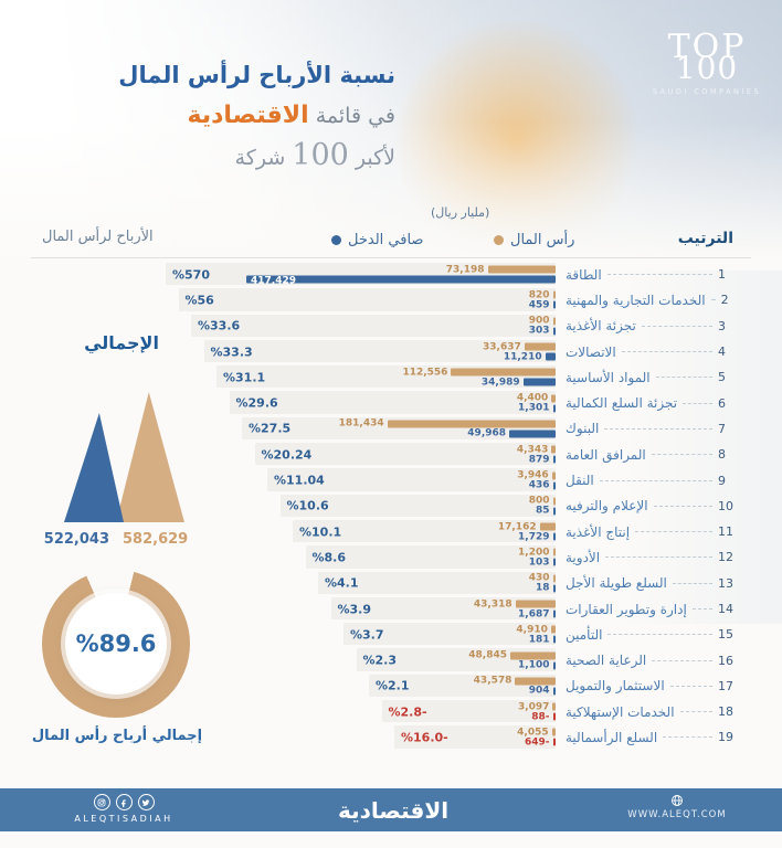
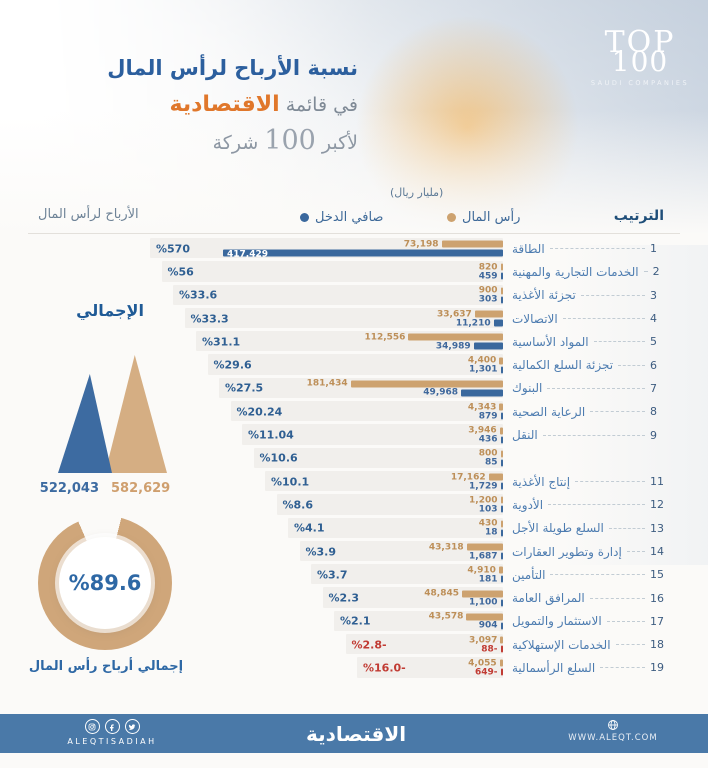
  TOP
  100
  SAUDI COMPANIES
  نسبة الأرباح لرأس المال
  في قائمة الاقتصادية
  لأكبر 100 شركة
  (مليار ريال)
  صافي الدخل
  رأس المال
  الأرباح لرأس المال
  الترتيب
  %570
  73,198
  417,429
  الطاقة
  1
  %56
  820
  459
  الخدمات التجارية والمهنية
  2
  %33.6
  900
  303
  تجزئة الأغذية
  3
  %33.3
  33,637
  11,210
  الاتصالات
  4
  %31.1
  112,556
  34,989
  المواد الأساسية
  5
  %29.6
  4,400
  1,301
  تجزئة السلع الكمالية
  6
  %27.5
  181,434
  49,968
  البنوك
  7
  %20.24
  4,343
  879
- المرافق العامة
+ الرعاية الصحية
  8
  %11.04
  3,946
  436
  النقل
  9
  %10.6
  800
  85
- الإعلام والترفيه
- 10
  %10.1
  17,162
  1,729
  إنتاج الأغذية
  11
  %8.6
  1,200
  103
  الأدوية
  12
  %4.1
  430
  18
  السلع طويلة الأجل
  13
  %3.9
  43,318
  1,687
  إدارة وتطوير العقارات
  14
  %3.7
  4,910
  181
  التأمين
  15
  %2.3
  48,845
  1,100
- الرعاية الصحية
+ المرافق العامة
  16
  %2.1
  43,578
  904
  الاستثمار والتمويل
  17
  %2.8-
  3,097
  88-
  الخدمات الإستهلاكية
  18
  %16.0-
  4,055
  649-
  السلع الرأسمالية
  19
  الإجمالي
  522,043
  582,629
  %89.6
  إجمالي أرباح رأس المال
  ALEQTISADIAH
  الاقتصادية
  WWW.ALEQT.COM
